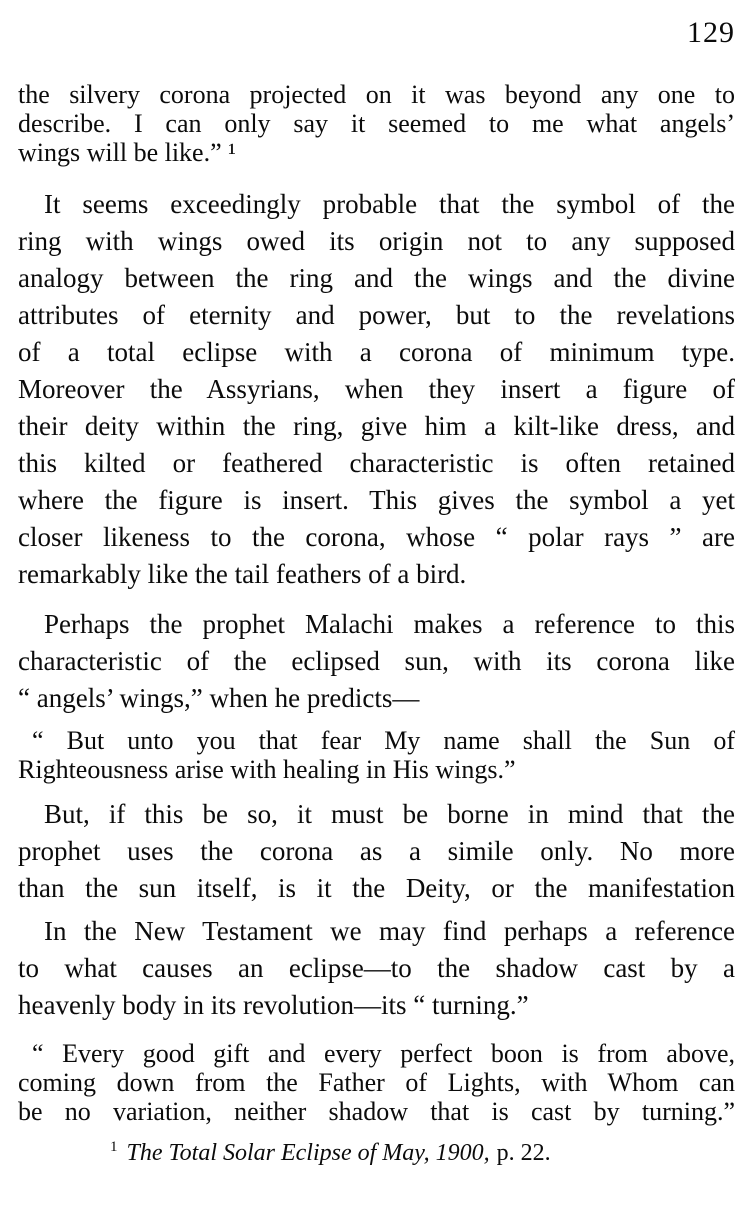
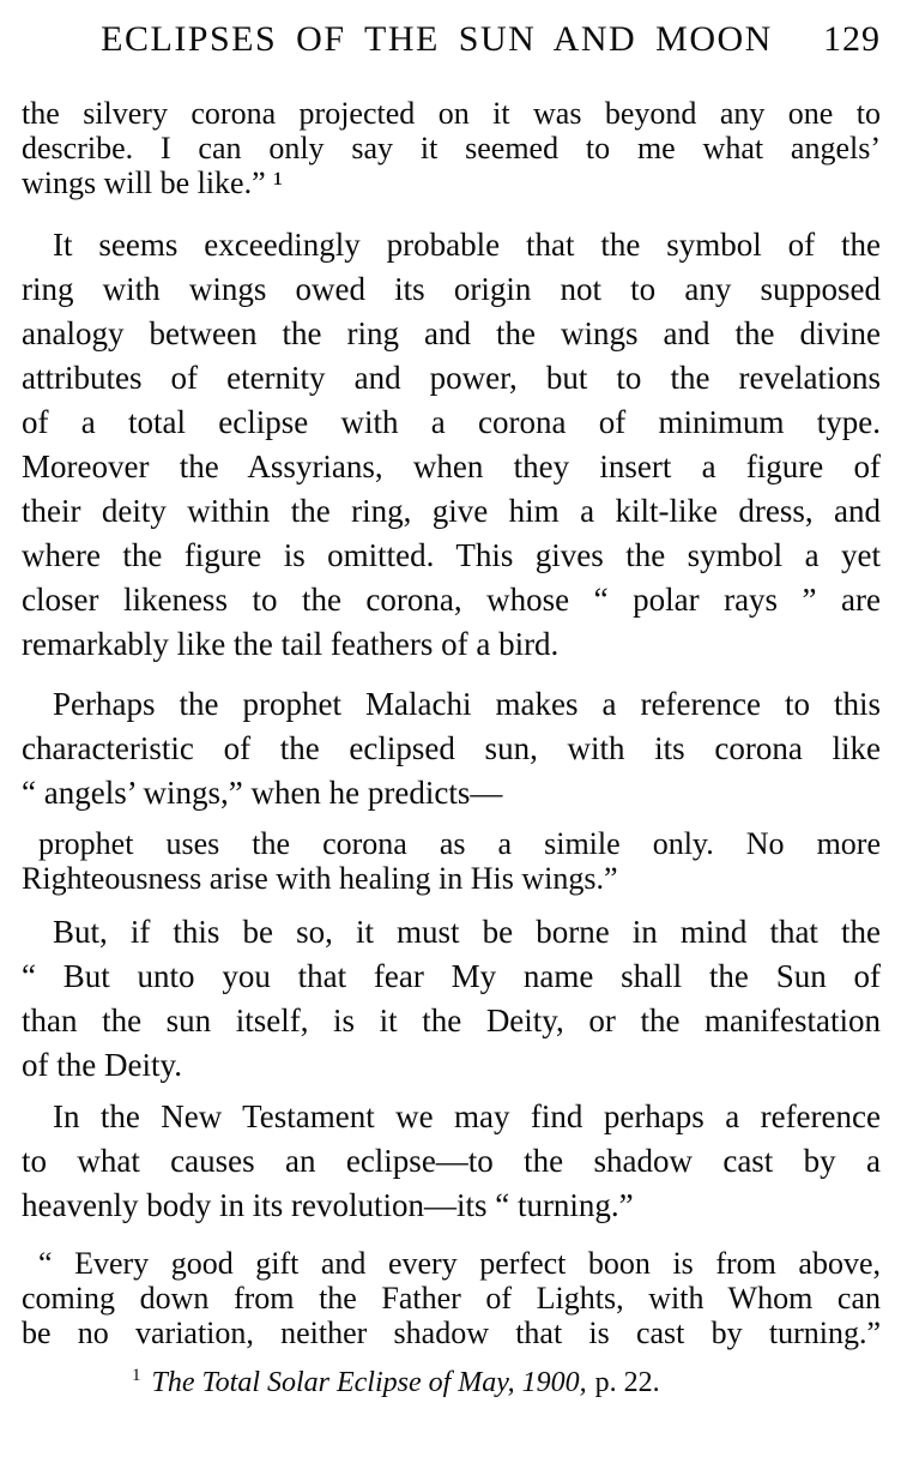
+ ECLIPSES OF THE SUN AND MOON
  129
  the silvery corona projected on it was beyond any one to
  describe. I can only say it seemed to me what angels’
  wings will be like.” ¹
  It seems exceedingly probable that the symbol of the
  ring with wings owed its origin not to any supposed
  analogy between the ring and the wings and the divine
  attributes of eternity and power, but to the revelations
  of a total eclipse with a corona of minimum type.
  Moreover the Assyrians, when they insert a figure of
  their deity within the ring, give him a kilt-like dress, and
- this kilted or feathered characteristic is often retained
- where the figure is insert. This gives the symbol a yet
+ where the figure is omitted. This gives the symbol a yet
  closer likeness to the corona, whose “ polar rays ” are
  remarkably like the tail feathers of a bird.
  Perhaps the prophet Malachi makes a reference to this
  characteristic of the eclipsed sun, with its corona like
  “ angels’ wings,” when he predicts—
- “ But unto you that fear My name shall the Sun of
+ prophet uses the corona as a simile only. No more
  Righteousness arise with healing in His wings.”
  But, if this be so, it must be borne in mind that the
- prophet uses the corona as a simile only. No more
+ “ But unto you that fear My name shall the Sun of
  than the sun itself, is it the Deity, or the manifestation
+ of the Deity.
  In the New Testament we may find perhaps a reference
  to what causes an eclipse—to the shadow cast by a
  heavenly body in its revolution—its “ turning.”
  “ Every good gift and every perfect boon is from above,
  coming down from the Father of Lights, with Whom can
  be no variation, neither shadow that is cast by turning.”
  1 The Total Solar Eclipse of May, 1900, p. 22.
